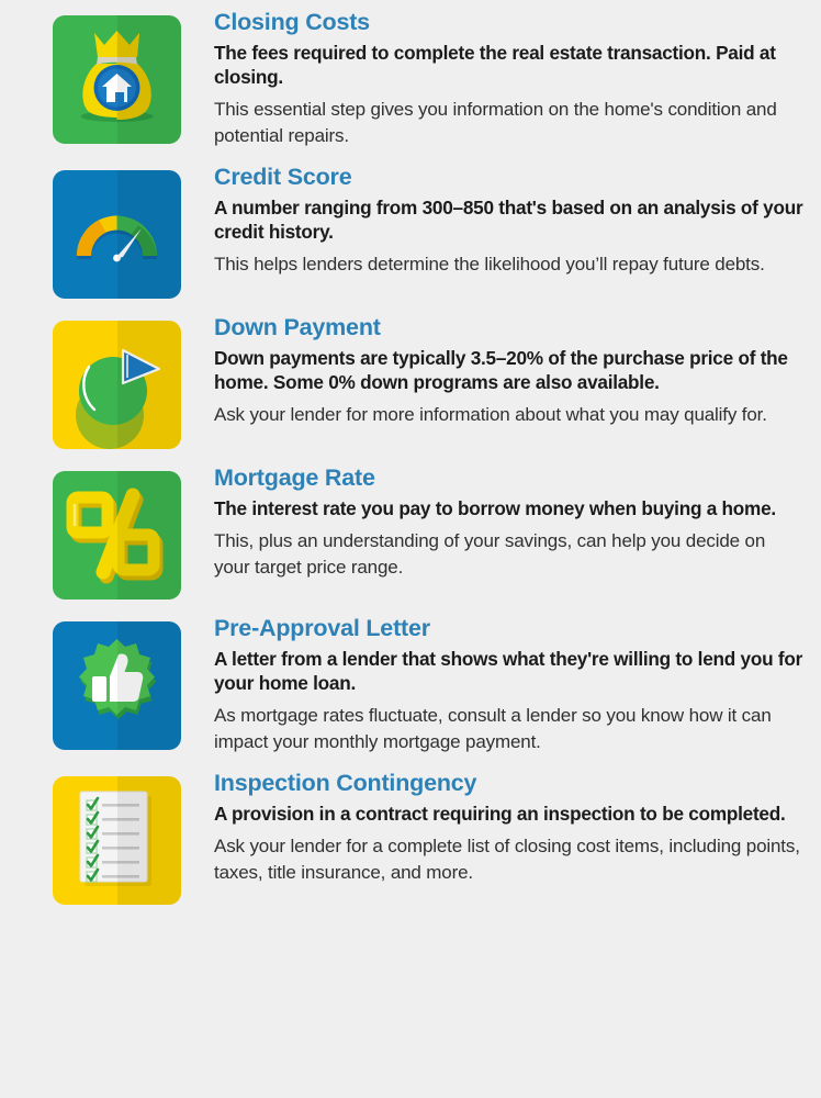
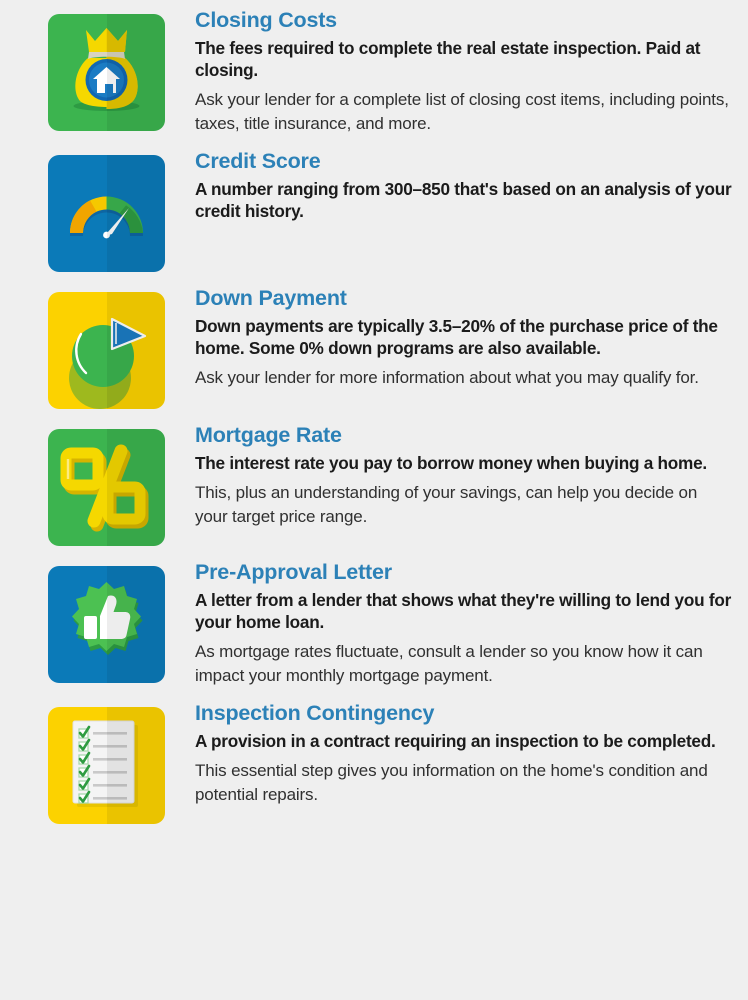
  Closing Costs
- The fees required to complete the real estate transaction. Paid at closing.
+ The fees required to complete the real estate inspection. Paid at closing.
- This essential step gives you information on the home's condition and potential repairs.
+ Ask your lender for a complete list of closing cost items, including points, taxes, title insurance, and more.
  Credit Score
  A number ranging from 300–850 that's based on an analysis of your credit history.
- This helps lenders determine the likelihood you’ll repay future debts.
  Down Payment
  Down payments are typically 3.5–20% of the purchase price of the home. Some 0% down programs are also available.
  Ask your lender for more information about what you may qualify for.
  Mortgage Rate
  The interest rate you pay to borrow money when buying a home.
  This, plus an understanding of your savings, can help you decide on your target price range.
  Pre-Approval Letter
  A letter from a lender that shows what they're willing to lend you for your home loan.
  As mortgage rates fluctuate, consult a lender so you know how it can impact your monthly mortgage payment.
  Inspection Contingency
  A provision in a contract requiring an inspection to be completed.
- Ask your lender for a complete list of closing cost items, including points, taxes, title insurance, and more.
+ This essential step gives you information on the home's condition and potential repairs.
